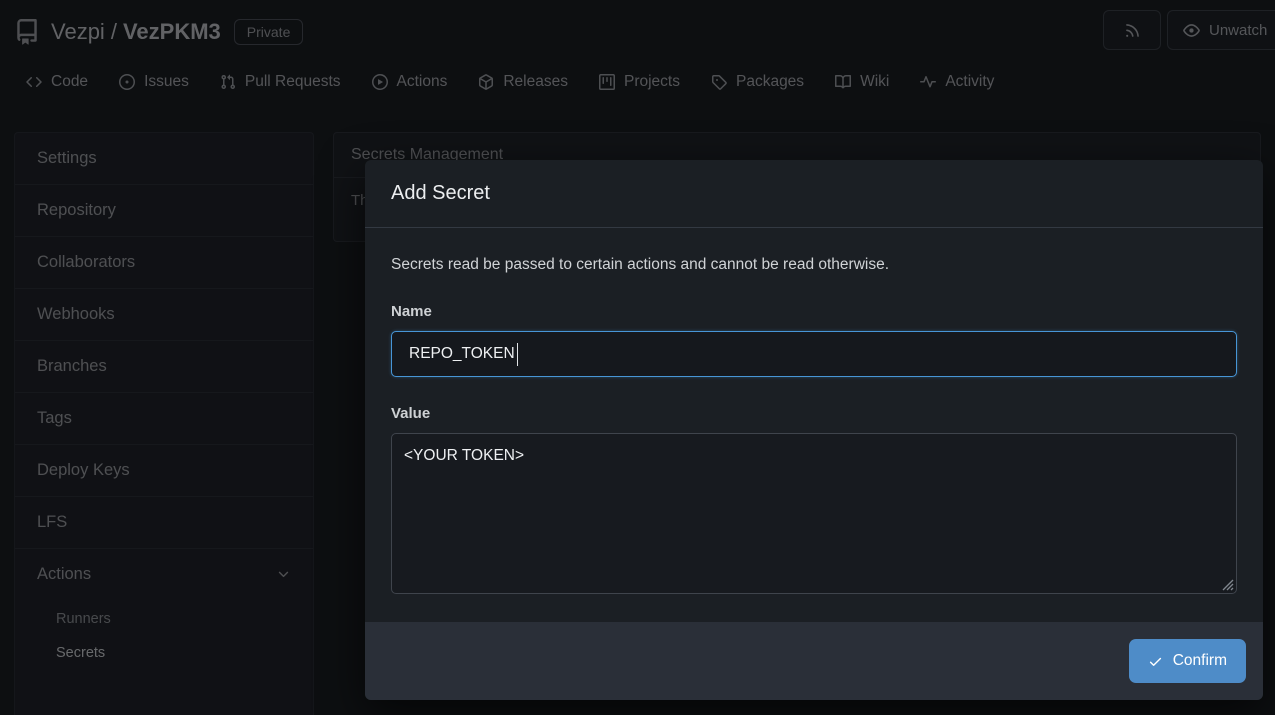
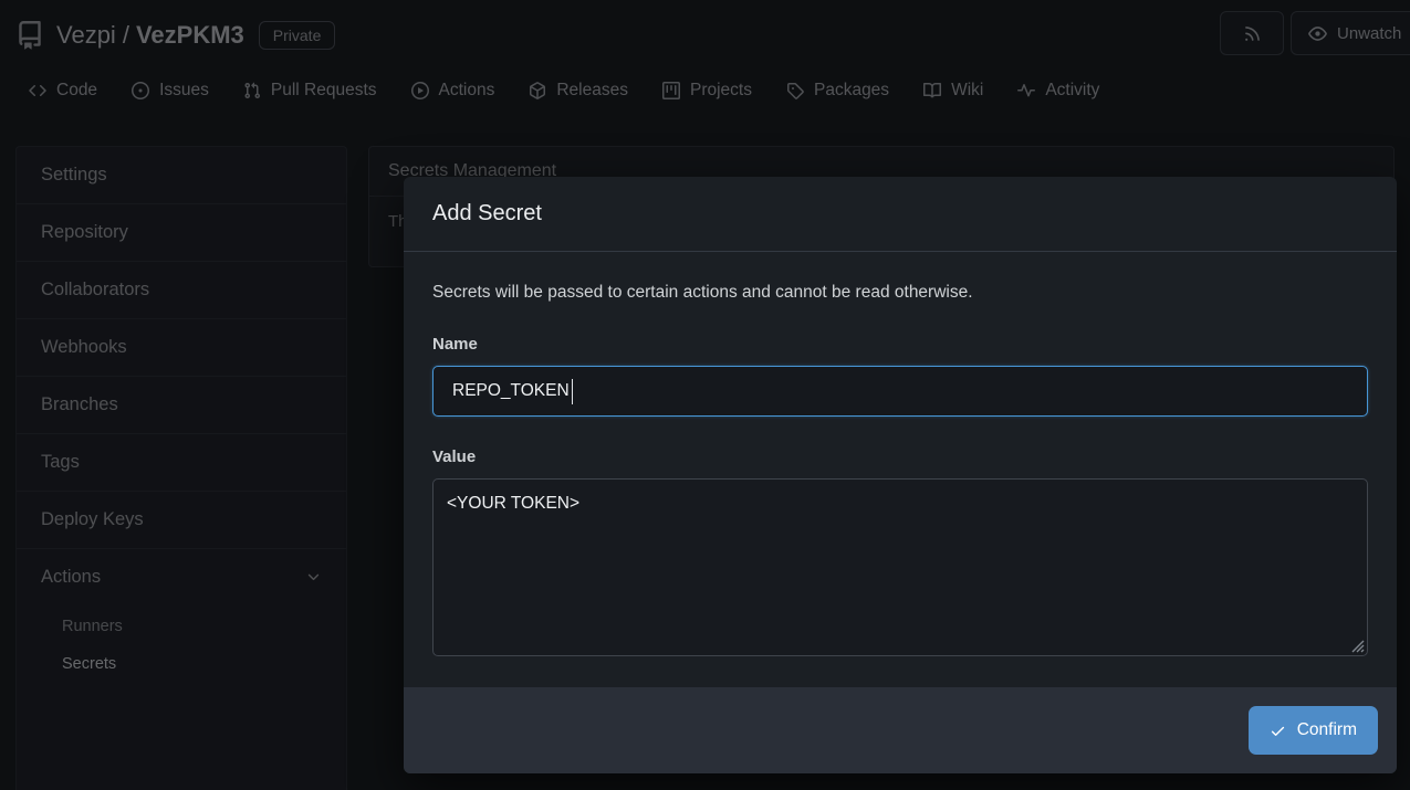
  Vezpi / VezPKM3
  Private
  Unwatch
  Code
  Issues
  Pull Requests
  Actions
  Releases
  Projects
  Packages
  Wiki
  Activity
  Settings
  Repository
  Collaborators
  Webhooks
  Branches
  Tags
  Deploy Keys
- LFS
  Actions
  Runners
  Secrets
  Secrets Management
  Add Secret
- Secrets read be passed to certain actions and cannot be read otherwise.
+ Secrets will be passed to certain actions and cannot be read otherwise.
  Name
  REPO_TOKEN
  Value
  <YOUR TOKEN>
  Confirm
